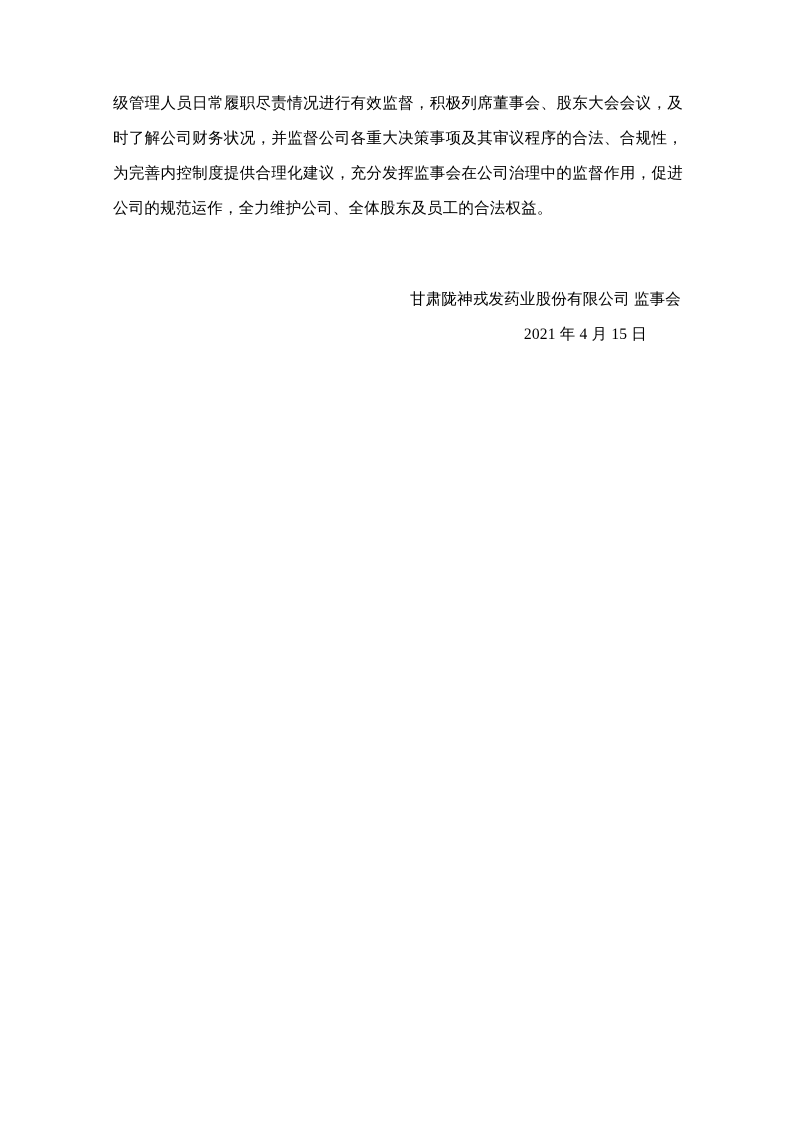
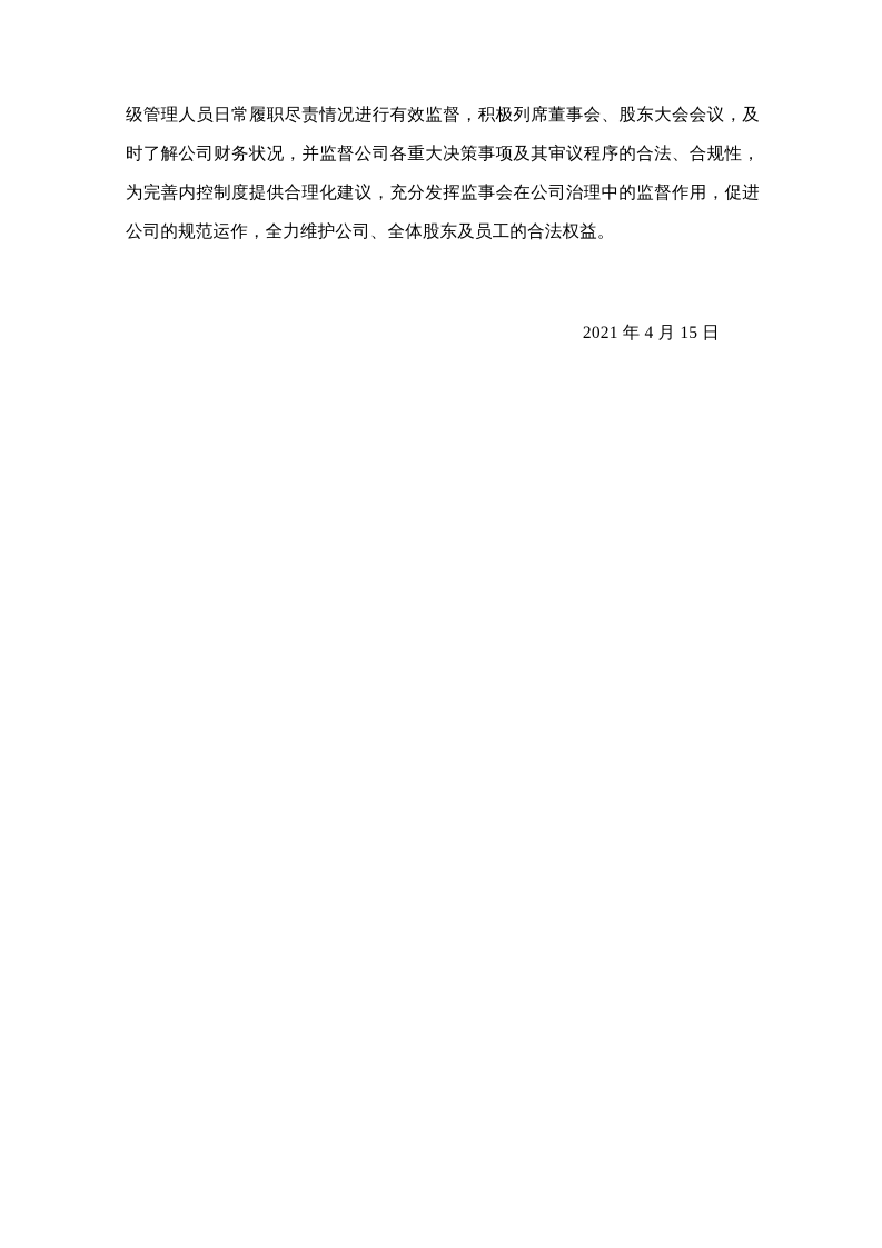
  级管理人员日常履职尽责情况进行有效监督，积极列席董事会、股东大会会议，及时了解公司财务状况，并监督公司各重大决策事项及其审议程序的合法、合规性，为完善内控制度提供合理化建议，充分发挥监事会在公司治理中的监督作用，促进公司的规范运作，全力维护公司、全体股东及员工的合法权益。
- 甘肃陇神戎发药业股份有限公司 监事会
  2021 年 4 月 15 日
